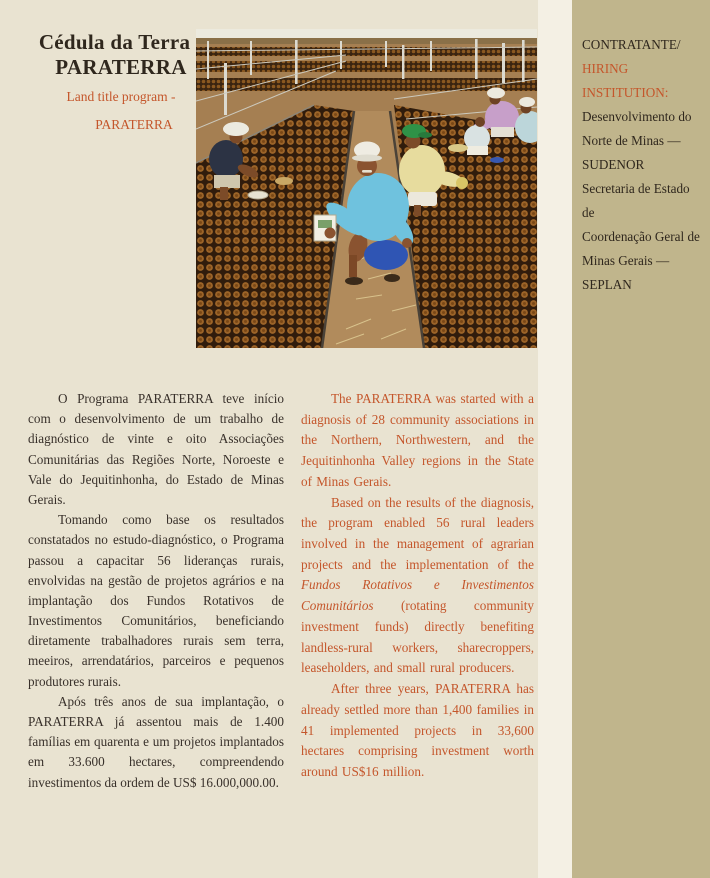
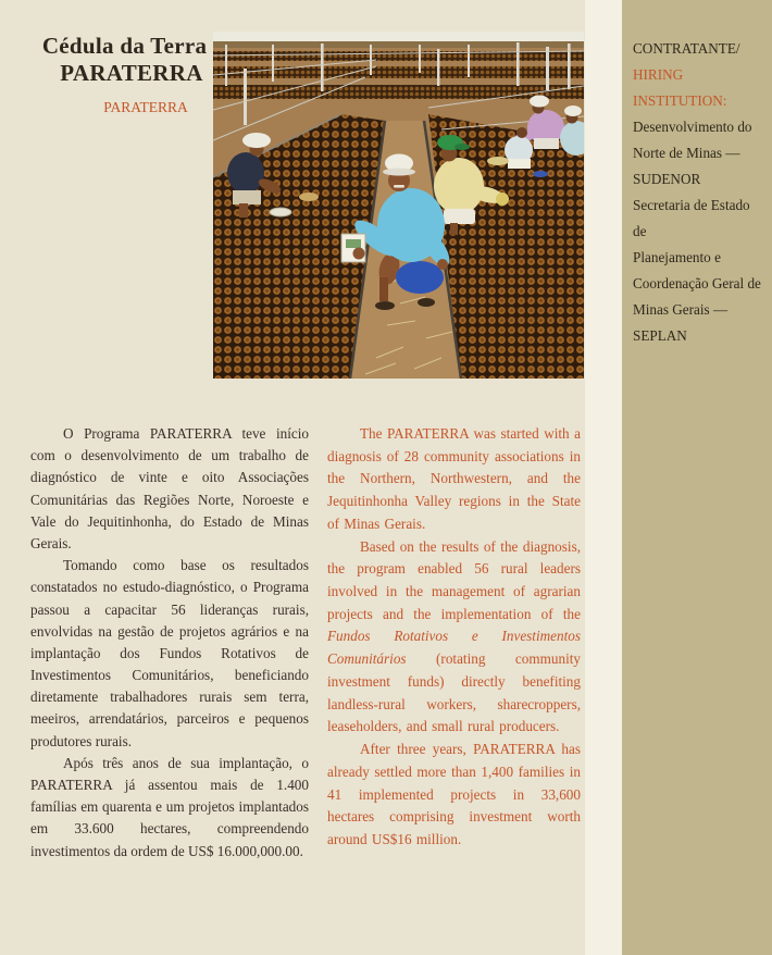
  Cédula da Terra
  PARATERRA
- Land title program -
  PARATERRA
  O Programa PARATERRA teve início com o desenvolvimento de um trabalho de diagnóstico de vinte e oito Associações Comunitárias das Regiões Norte, Noroeste e Vale do Jequitinhonha, do Estado de Minas Gerais.
  Tomando como base os resultados constatados no estudo-diagnóstico, o Programa passou a capacitar 56 lideranças rurais, envolvidas na gestão de projetos agrários e na implantação dos Fundos Rotativos de Investimentos Comunitários, beneficiando diretamente trabalhadores rurais sem terra, meeiros, arrendatários, parceiros e pequenos produtores rurais.
  Após três anos de sua implantação, o PARATERRA já assentou mais de 1.400 famílias em quarenta e um projetos implantados em 33.600 hectares, compreendendo investimentos da ordem de US$ 16.000,000.00.
  The PARATERRA was started with a diagnosis of 28 community associations in the Northern, Northwestern, and the Jequitinhonha Valley regions in the State of Minas Gerais.
  Based on the results of the diagnosis, the program enabled 56 rural leaders involved in the management of agrarian projects and the implementation of the Fundos Rotativos e Investimentos Comunitários (rotating community investment funds) directly benefiting landless-rural workers, sharecroppers, leaseholders, and small rural producers.
  After three years, PARATERRA has already settled more than 1,400 families in 41 implemented projects in 33,600 hectares comprising investment worth around US$16 million.
  CONTRATANTE/
  HIRING INSTITUTION:
  Desenvolvimento do
  Norte de Minas —
  SUDENOR
  Secretaria de Estado de
+ Planejamento e
  Coordenação Geral de
  Minas Gerais — SEPLAN
